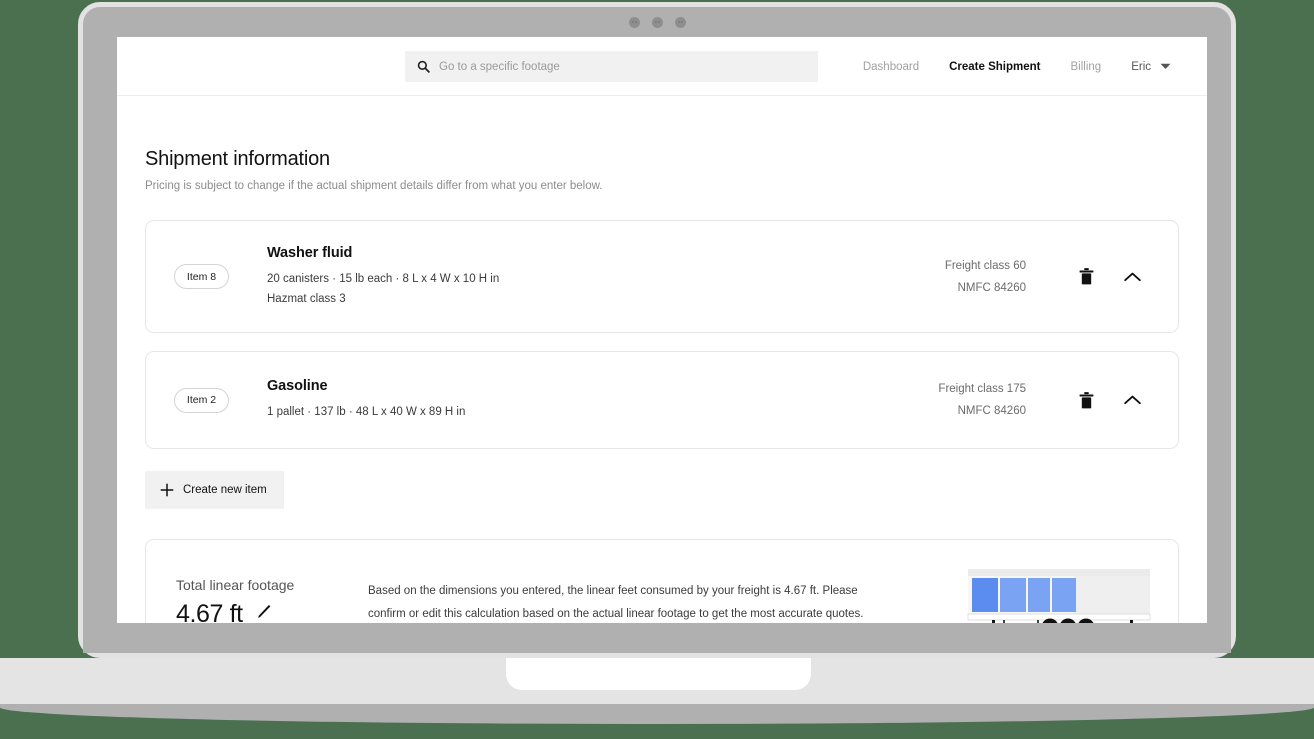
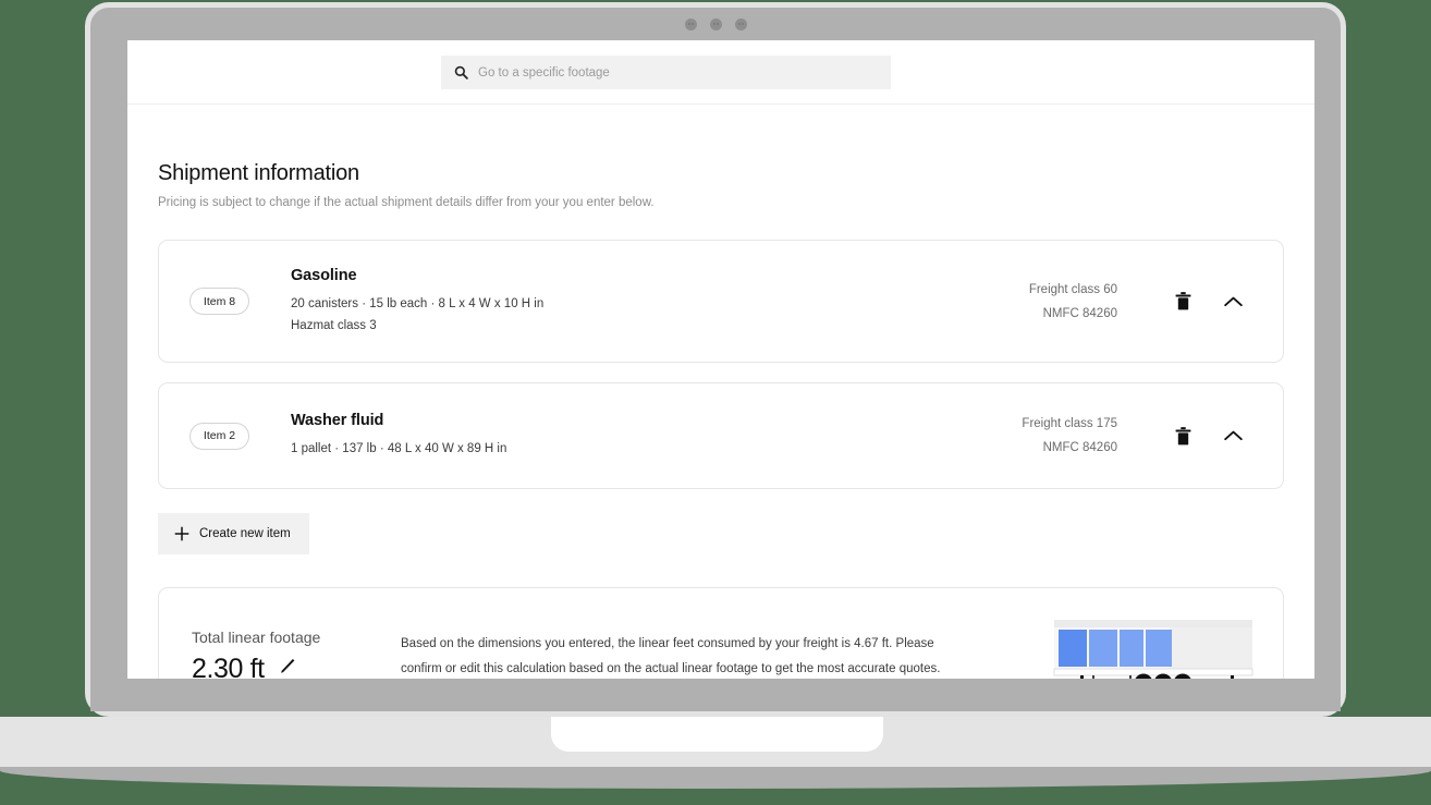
  Go to a specific footage
- Dashboard
- Create Shipment
- Billing
- Eric
  Shipment information
- Pricing is subject to change if the actual shipment details differ from what you enter below.
+ Pricing is subject to change if the actual shipment details differ from your you enter below.
  Item 8
- Washer fluid
+ Gasoline
  20 canisters · 15 lb each · 8 L x 4 W x 10 H in
  Hazmat class 3
  Freight class 60
  NMFC 84260
  Item 2
- Gasoline
+ Washer fluid
  1 pallet · 137 lb · 48 L x 40 W x 89 H in
  Freight class 175
  NMFC 84260
  Create new item
  Total linear footage
- 4.67 ft
+ 2.30 ft
  Based on the dimensions you entered, the linear feet consumed by your freight is 4.67 ft. Please confirm or edit this calculation based on the actual linear footage to get the most accurate quotes.
